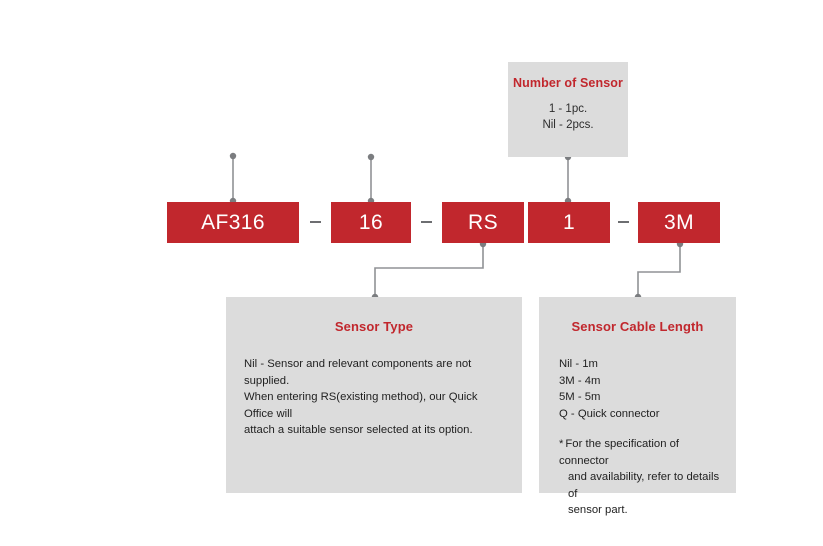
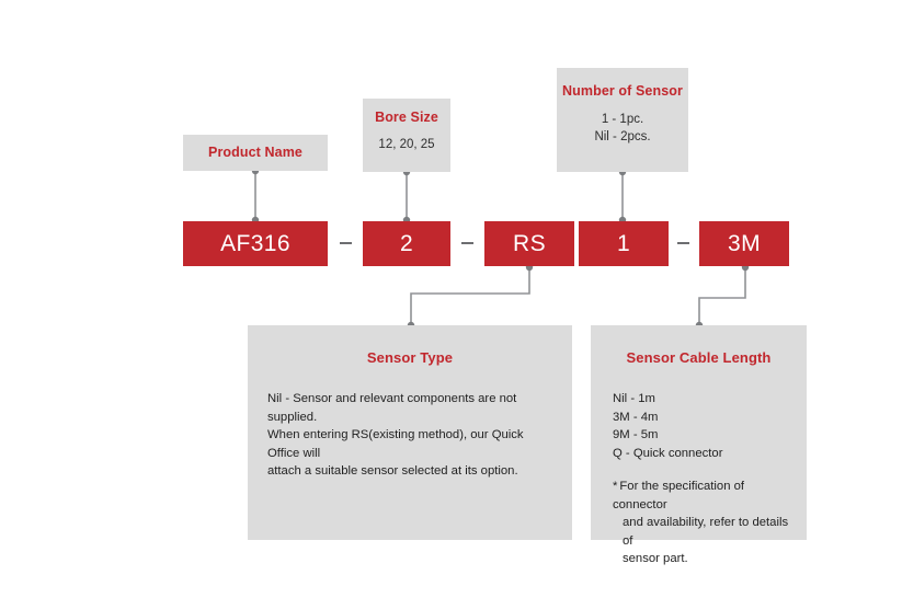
+ Product Name
+ Bore Size
+ 12, 20, 25
  Number of Sensor
  1 - 1pc.
  Nil - 2pcs.
  AF316
- 16
+ 2
  RS
  1
  3M
  Sensor Type
  Nil - Sensor and relevant components are not supplied.
  When entering RS(existing method), our Quick Office will
  attach a suitable sensor selected at its option.
  Sensor Cable Length
  Nil - 1m
  3M - 4m
- 5M - 5m
+ 9M - 5m
  Q - Quick connector
  * For the specification of connector
  and availability, refer to details of
  sensor part.
